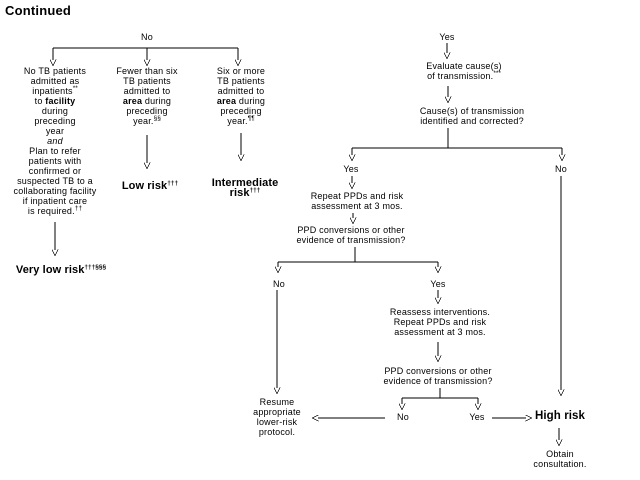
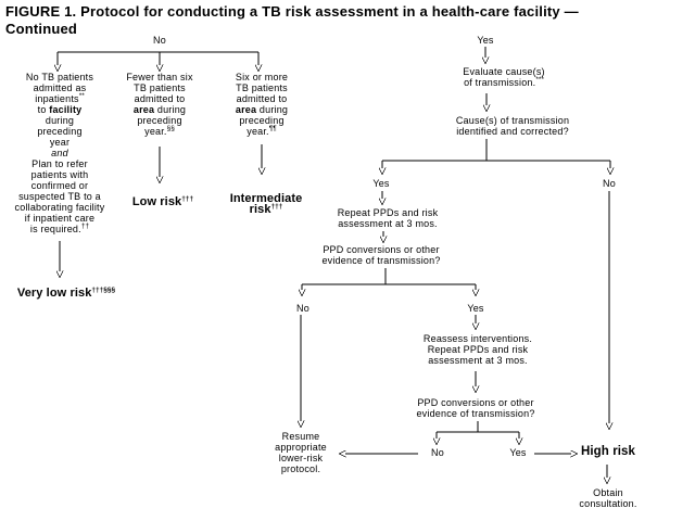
+ FIGURE 1. Protocol for conducting a TB risk assessment in a health-care facility —
  Continued
  No
  Yes
  No TB patients
  admitted as
  inpatients
  to facility
  during
  preceding
  year
  and
  Plan to refer
  patients with
  confirmed or
  suspected TB to a
  collaborating facility
  if inpatient care
  is required.
  Fewer than six
  TB patients
  admitted to
  area during
  preceding
  year.
  Low risk
  Six or more
  TB patients
  admitted to
  area during
  preceding
  year.
  Intermediate
  Evaluate cause(s)
  of transmission.
  Cause(s) of transmission
  identified and corrected?
  Yes
  No
  Repeat PPDs and risk
  assessment at 3 mos.
  PPD conversions or other
  evidence of transmission?
  No
  Yes
  Reassess interventions.
  Repeat PPDs and risk
  assessment at 3 mos.
  PPD conversions or other
  evidence of transmission?
  No
  Yes
  Resume
  appropriate
  lower-risk
  protocol.
  High risk
  Obtain
  consultation.
